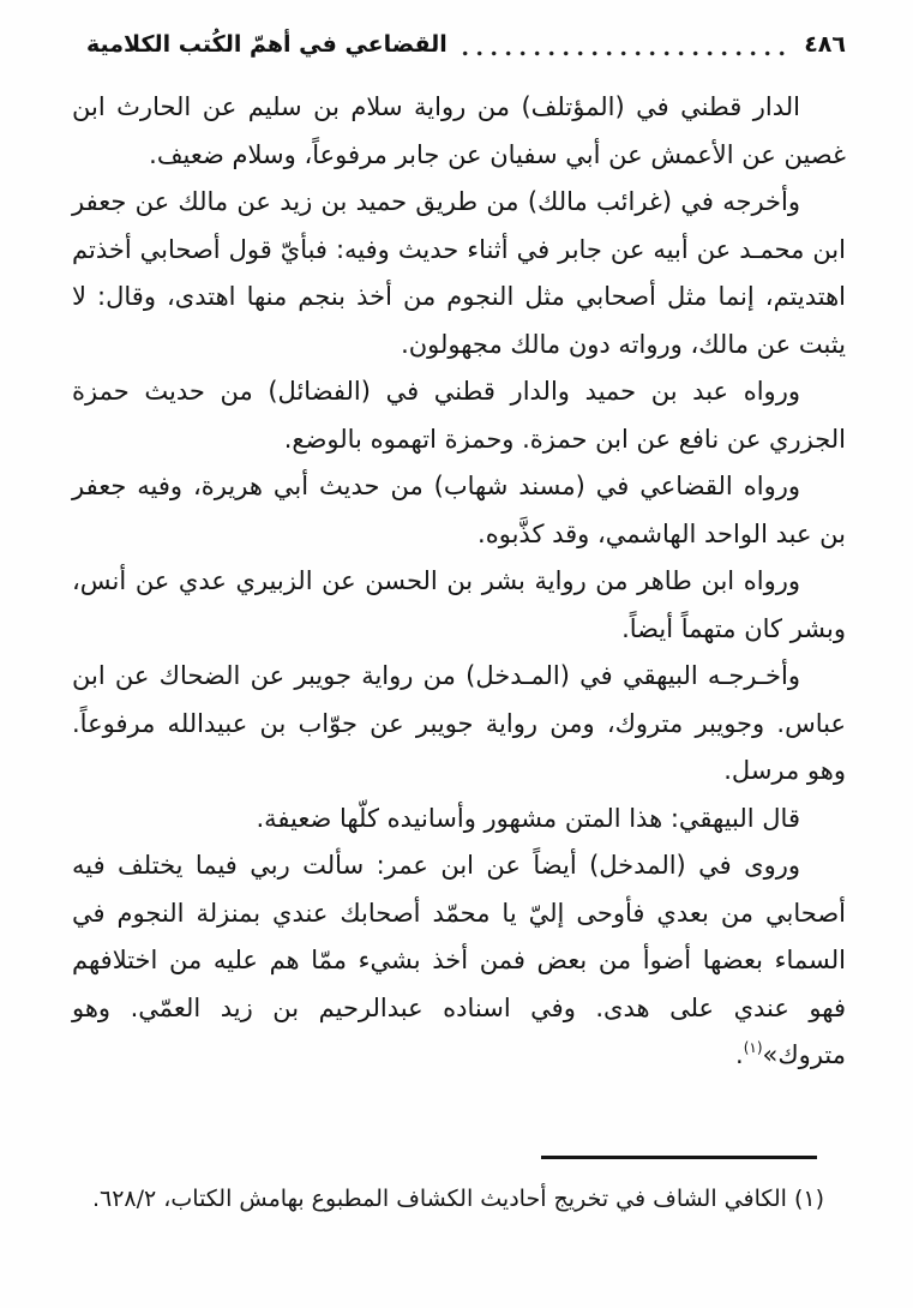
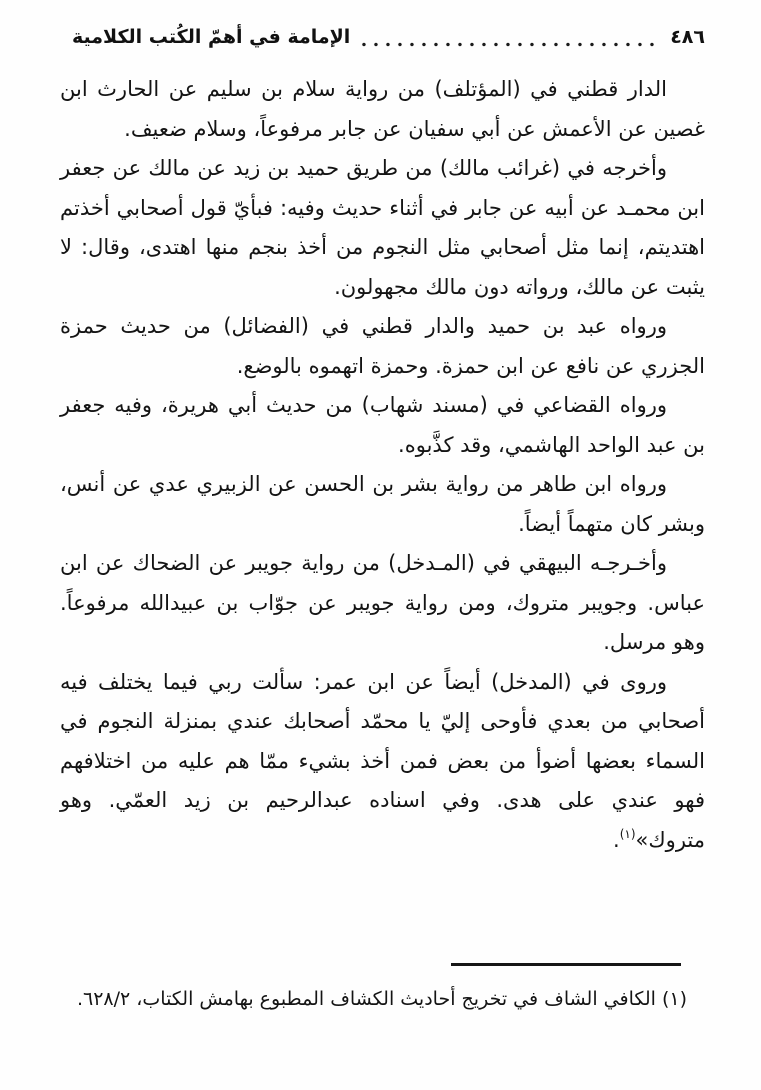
  ٤٨٦
- القضاعي في أهمّ الكُتب الكلامية
+ الإمامة في أهمّ الكُتب الكلامية
  الدار قطني في (المؤتلف) من رواية سلام بن سليم عن الحارث ابن غصين عن الأعمش عن أبي سفيان عن جابر مرفوعاً، وسلام ضعيف.
  وأخرجه في (غرائب مالك) من طريق حميد بن زيد عن مالك عن جعفر ابن محمـد عن أبيه عن جابر في أثناء حديث وفيه: فبأيّ قول أصحابي أخذتم اهتديتم، إنما مثل أصحابي مثل النجوم من أخذ بنجم منها اهتدى، وقال: لا يثبت عن مالك، ورواته دون مالك مجهولون.
  ورواه عبد بن حميد والدار قطني في (الفضائل) من حديث حمزة الجزري عن نافع عن ابن حمزة. وحمزة اتهموه بالوضع.
  ورواه القضاعي في (مسند شهاب) من حديث أبي هريرة، وفيه جعفر بن عبد الواحد الهاشمي، وقد كذَّبوه.
  ورواه ابن طاهر من رواية بشر بن الحسن عن الزبيري عدي عن أنس، وبشر كان متهماً أيضاً.
  وأخـرجـه البيهقي في (المـدخل) من رواية جويبر عن الضحاك عن ابن عباس. وجويبر متروك، ومن رواية جويبر عن جوّاب بن عبيدالله مرفوعاً. وهو مرسل.
- قال البيهقي: هذا المتن مشهور وأسانيده كلّها ضعيفة.
  وروى في (المدخل) أيضاً عن ابن عمر: سألت ربي فيما يختلف فيه أصحابي من بعدي فأوحى إليّ يا محمّد أصحابك عندي بمنزلة النجوم في السماء بعضها أضوأ من بعض فمن أخذ بشيء ممّا هم عليه من اختلافهم فهو عندي على هدى. وفي اسناده عبدالرحيم بن زيد العمّي. وهو متروك»(١).
  (١)الكافي الشاف في تخريج أحاديث الكشاف المطبوع بهامش الكتاب، ٦٢٨/٢.
